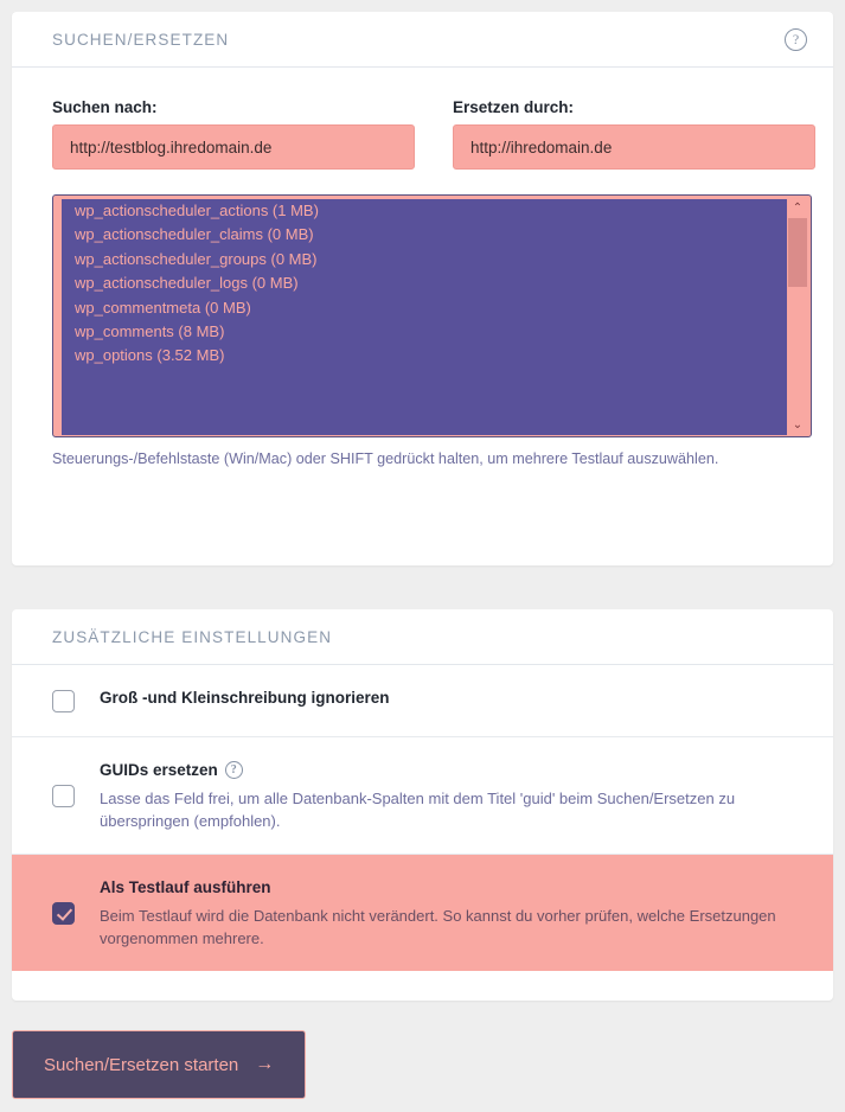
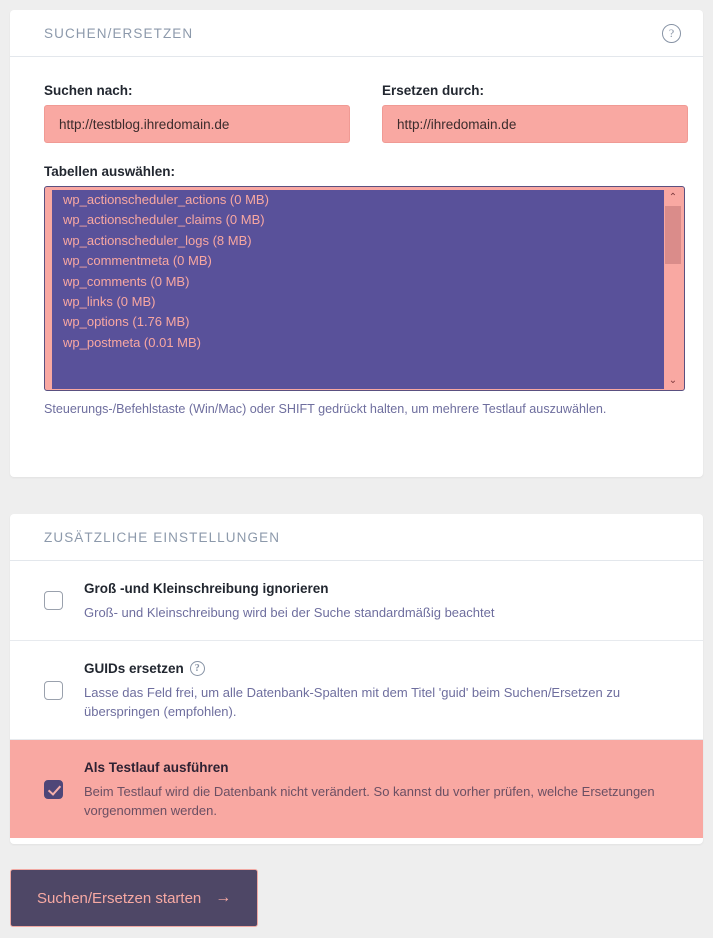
  SUCHEN/ERSETZEN
  ?
  Suchen nach:
  http://testblog.ihredomain.de
  Ersetzen durch:
  http://ihredomain.de
+ Tabellen auswählen:
- wp_actionscheduler_actions (1 MB)
+ wp_actionscheduler_actions (0 MB)
  wp_actionscheduler_claims (0 MB)
- wp_actionscheduler_groups (0 MB)
- wp_actionscheduler_logs (0 MB)
+ wp_actionscheduler_logs (8 MB)
  wp_commentmeta (0 MB)
- wp_comments (8 MB)
+ wp_comments (0 MB)
+ wp_links (0 MB)
- wp_options (3.52 MB)
+ wp_options (1.76 MB)
+ wp_postmeta (0.01 MB)
  ⌃
  ⌄
  Steuerungs-/Befehlstaste (Win/Mac) oder SHIFT gedrückt halten, um mehrere Testlauf auszuwählen.
  ZUSÄTZLICHE EINSTELLUNGEN
  Groß -und Kleinschreibung ignorieren
+ Groß- und Kleinschreibung wird bei der Suche standardmäßig beachtet
  GUIDs ersetzen ?
  Lasse das Feld frei, um alle Datenbank-Spalten mit dem Titel 'guid' beim Suchen/Ersetzen zu überspringen (empfohlen).
  Als Testlauf ausführen
- Beim Testlauf wird die Datenbank nicht verändert. So kannst du vorher prüfen, welche Ersetzungen vorgenommen mehrere.
+ Beim Testlauf wird die Datenbank nicht verändert. So kannst du vorher prüfen, welche Ersetzungen vorgenommen werden.
  Suchen/Ersetzen starten
  →
